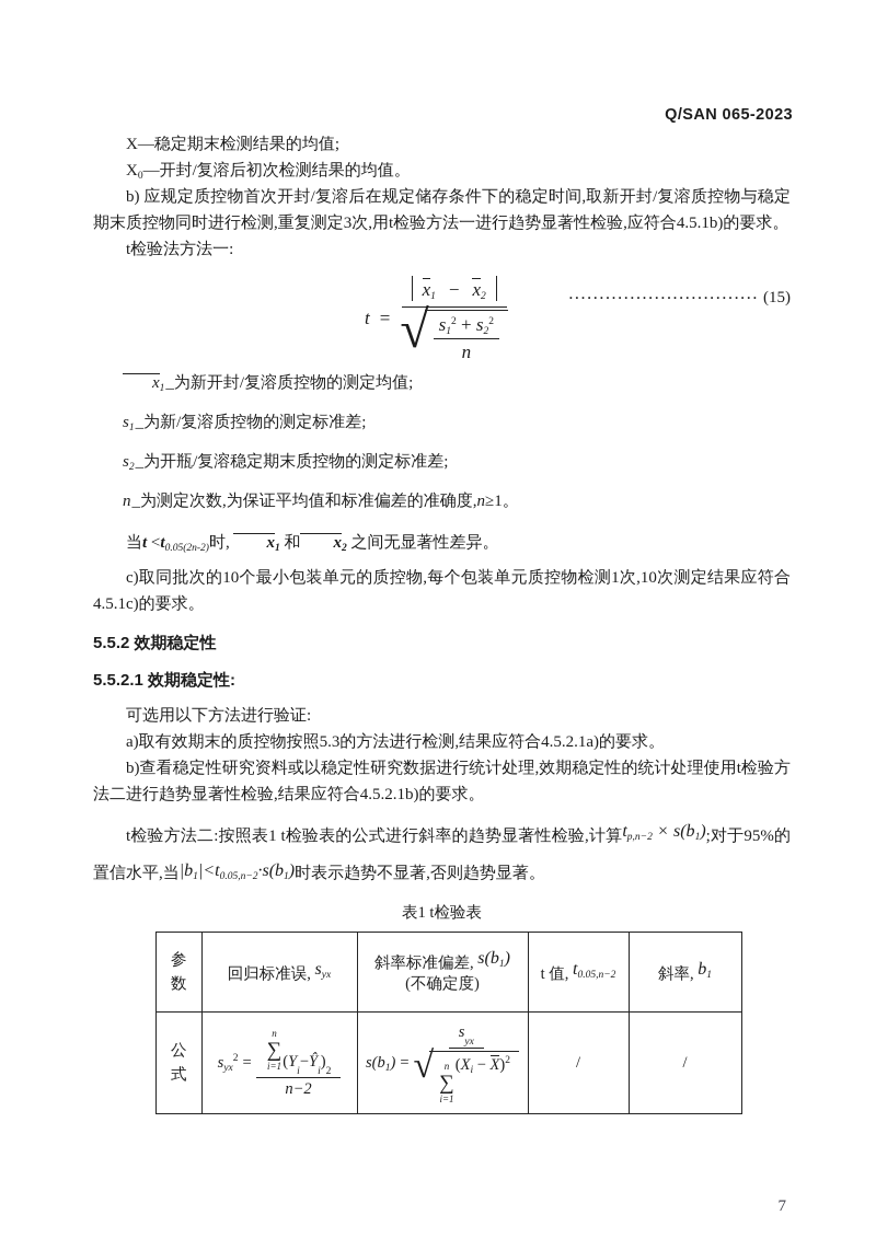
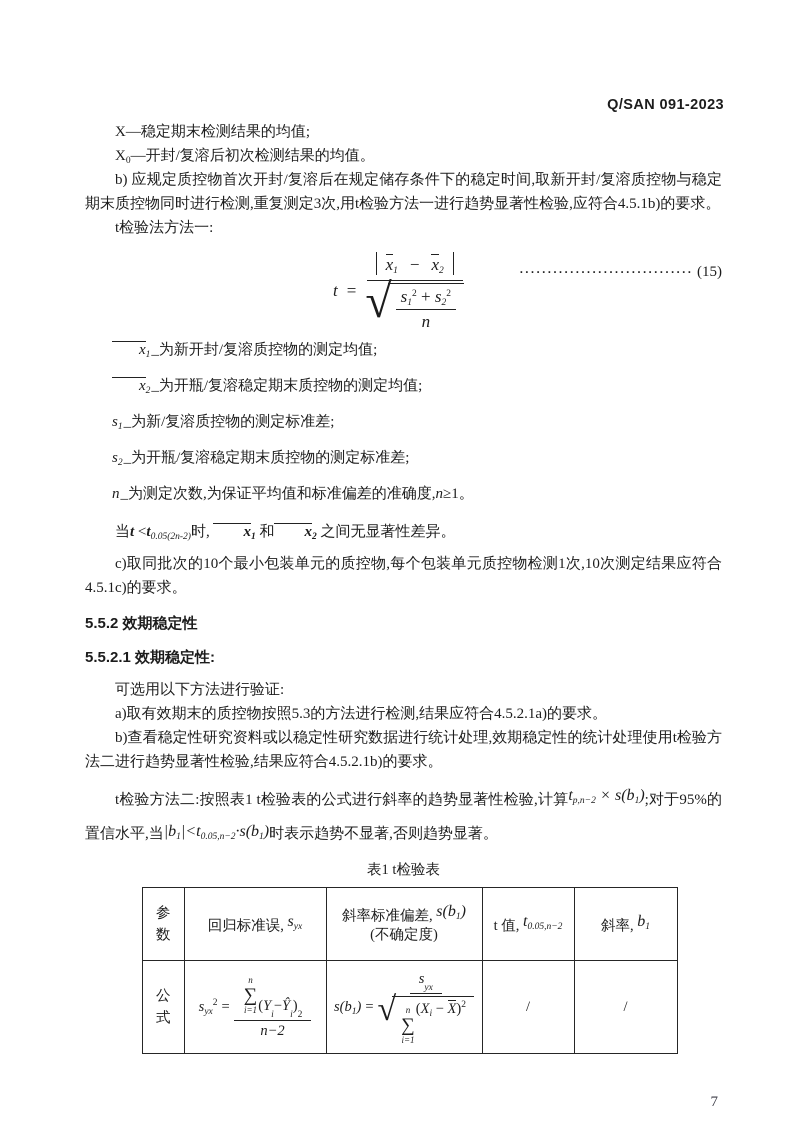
- Q/SAN 065-2023
+ Q/SAN 091-2023
  X—稳定期末检测结果的均值;
  X0—开封/复溶后初次检测结果的均值。
  b) 应规定质控物首次开封/复溶后在规定储存条件下的稳定时间,取新开封/复溶质控物与稳定期末质控物同时进行检测,重复测定3次,用t检验方法一进行趋势显著性检验,应符合4.5.1b)的要求。
  t检验法方法一:
  t
  =
  x1− x2
  √
  s12 + s22
  n
  ·······························
  (15)
  x1_为新开封/复溶质控物的测定均值;
+ x2_为开瓶/复溶稳定期末质控物的测定均值;
  s1_为新/复溶质控物的测定标准差;
  s2_为开瓶/复溶稳定期末质控物的测定标准差;
  n_为测定次数,为保证平均值和标准偏差的准确度,n≥1。
  当t <t0.05(2n-2)时, x1 和 x2 之间无显著性差异。
  c)取同批次的10个最小包装单元的质控物,每个包装单元质控物检测1次,10次测定结果应符合4.5.1c)的要求。
  5.5.2 效期稳定性
  5.5.2.1 效期稳定性:
  可选用以下方法进行验证:
  a)取有效期末的质控物按照5.3的方法进行检测,结果应符合4.5.2.1a)的要求。
  b)查看稳定性研究资料或以稳定性研究数据进行统计处理,效期稳定性的统计处理使用t检验方法二进行趋势显著性检验,结果应符合4.5.2.1b)的要求。
  t检验方法二:按照表1 t检验表的公式进行斜率的趋势显著性检验,计算tp,n−2 × s(b1);对于95%的置信水平,当|b1|<t0.05,n−2·s(b1)时表示趋势不显著,否则趋势显著。
  表1 t检验表
  参数	回归标准误, syx	斜率标准偏差, s(b1)(不确定度)	t 值, t0.05,n−2	斜率, b1
  公式	syx2 = n∑i=1 (Yi − Ŷi)2 n−2	s(b1) = syx √ n∑i=1(Xi − X)2	/	/
  7
